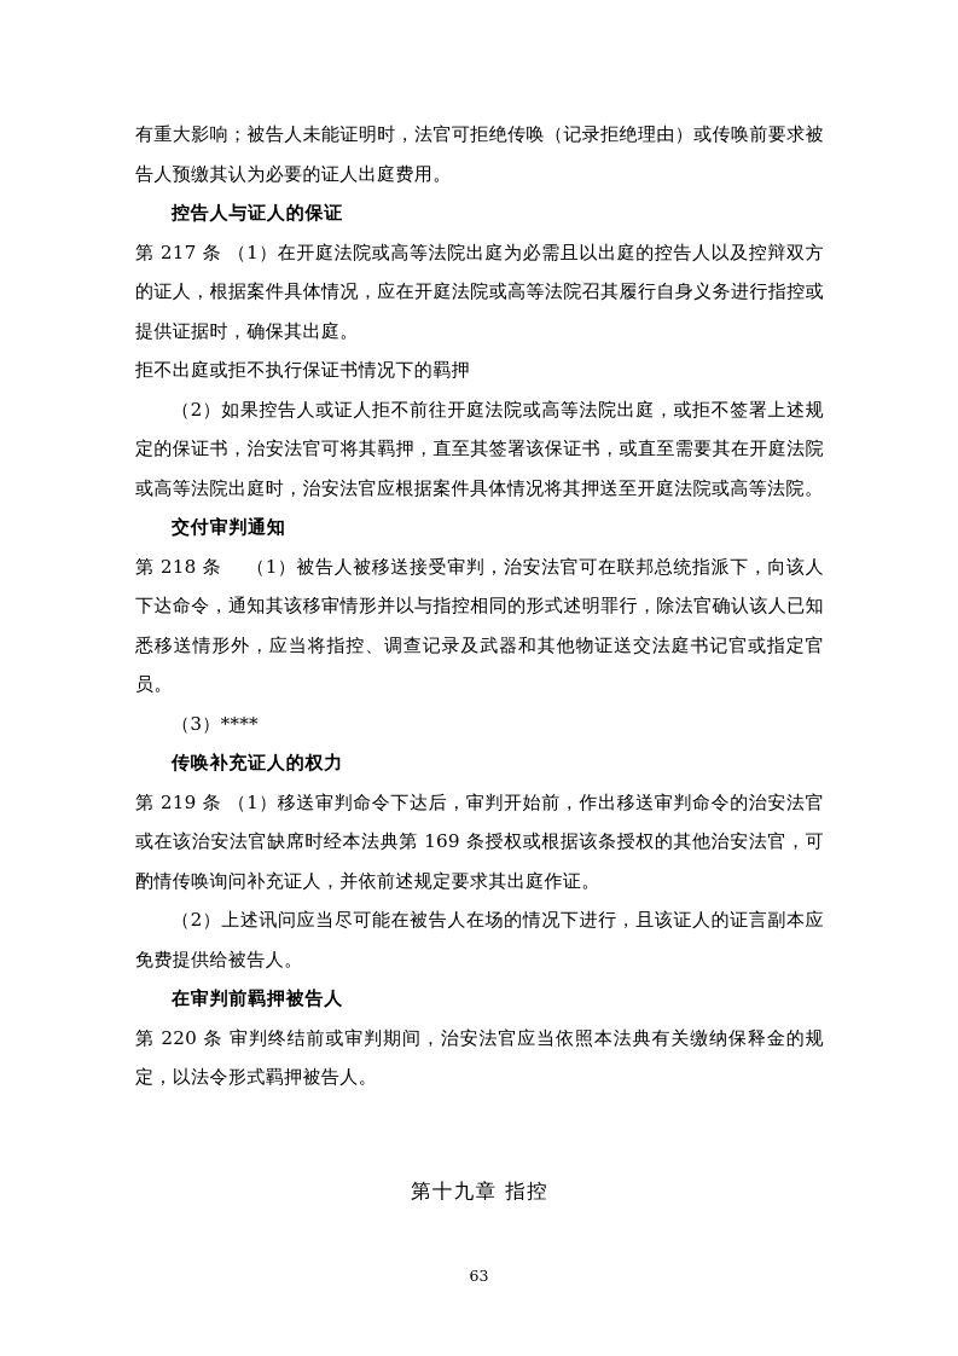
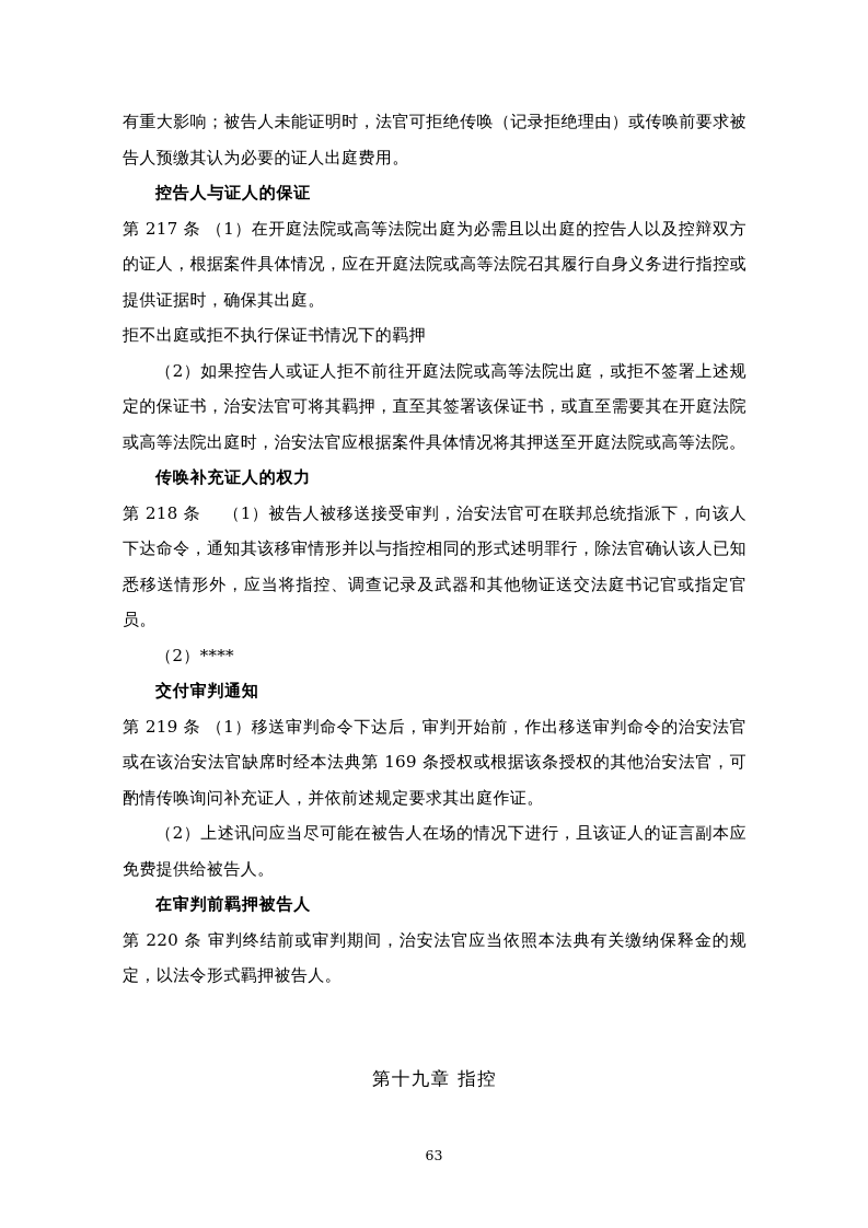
  有重大影响；被告人未能证明时，法官可拒绝传唤（记录拒绝理由）或传唤前要求被告人预缴其认为必要的证人出庭费用。
  控告人与证人的保证
  第 217 条 （1）在开庭法院或高等法院出庭为必需且以出庭的控告人以及控辩双方的证人，根据案件具体情况，应在开庭法院或高等法院召其履行自身义务进行指控或提供证据时，确保其出庭。
  拒不出庭或拒不执行保证书情况下的羁押
  （2）如果控告人或证人拒不前往开庭法院或高等法院出庭，或拒不签署上述规定的保证书，治安法官可将其羁押，直至其签署该保证书，或直至需要其在开庭法院或高等法院出庭时，治安法官应根据案件具体情况将其押送至开庭法院或高等法院。
- 交付审判通知
+ 传唤补充证人的权力
  第 218 条 （1）被告人被移送接受审判，治安法官可在联邦总统指派下，向该人下达命令，通知其该移审情形并以与指控相同的形式述明罪行，除法官确认该人已知悉移送情形外，应当将指控、调查记录及武器和其他物证送交法庭书记官或指定官员。
- （3）****
+ （2）****
- 传唤补充证人的权力
+ 交付审判通知
  第 219 条 （1）移送审判命令下达后，审判开始前，作出移送审判命令的治安法官或在该治安法官缺席时经本法典第 169 条授权或根据该条授权的其他治安法官，可酌情传唤询问补充证人，并依前述规定要求其出庭作证。
  （2）上述讯问应当尽可能在被告人在场的情况下进行，且该证人的证言副本应免费提供给被告人。
  在审判前羁押被告人
  第 220 条 审判终结前或审判期间，治安法官应当依照本法典有关缴纳保释金的规定，以法令形式羁押被告人。
  第十九章 指控
  63
